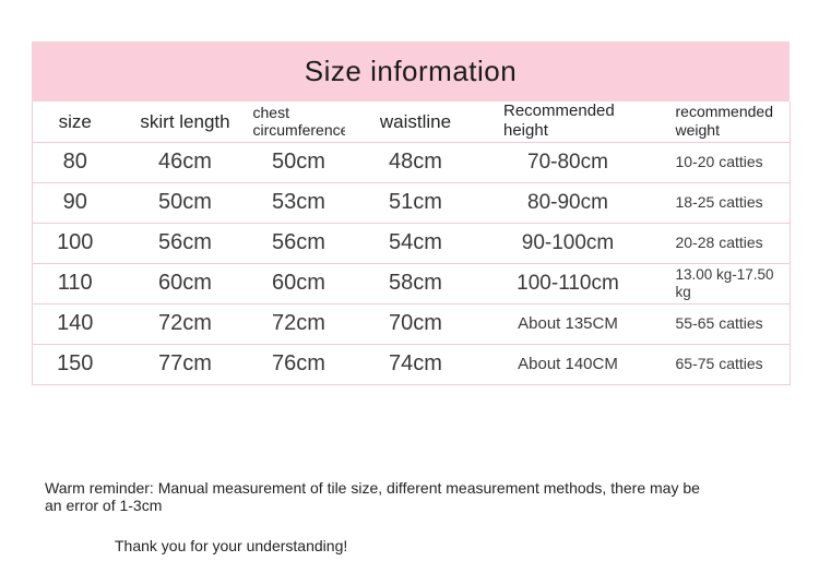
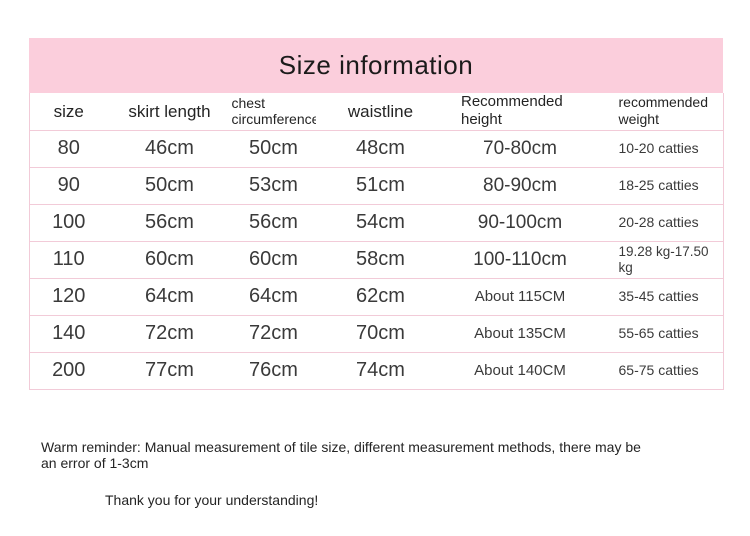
  Size information
  size	skirt length	chest circumferenc	waistline	Recommended height	recommended weight
  80	46cm	50cm	48cm	70-80cm	10-20 catties
  90	50cm	53cm	51cm	80-90cm	18-25 catties
  100	56cm	56cm	54cm	90-100cm	20-28 catties
- 110	60cm	60cm	58cm	100-110cm	13.00 kg-17.50 kg
+ 110	60cm	60cm	58cm	100-110cm	19.28 kg-17.50 kg
+ 120	64cm	64cm	62cm	About 115CM	35-45 catties
  140	72cm	72cm	70cm	About 135CM	55-65 catties
- 150	77cm	76cm	74cm	About 140CM	65-75 catties
+ 200	77cm	76cm	74cm	About 140CM	65-75 catties
  Warm reminder: Manual measurement of tile size, different measurement methods, there may be an error of 1-3cm
  Thank you for your understanding!
